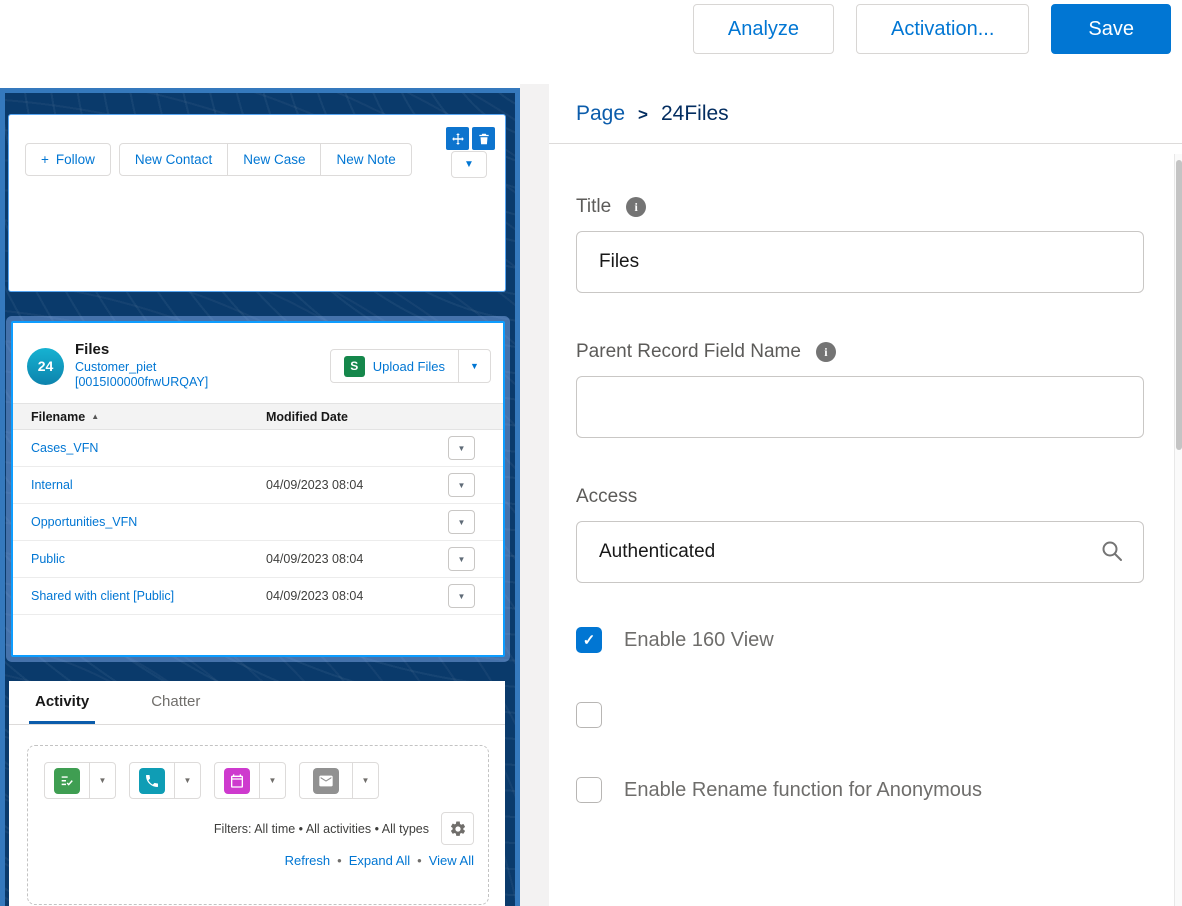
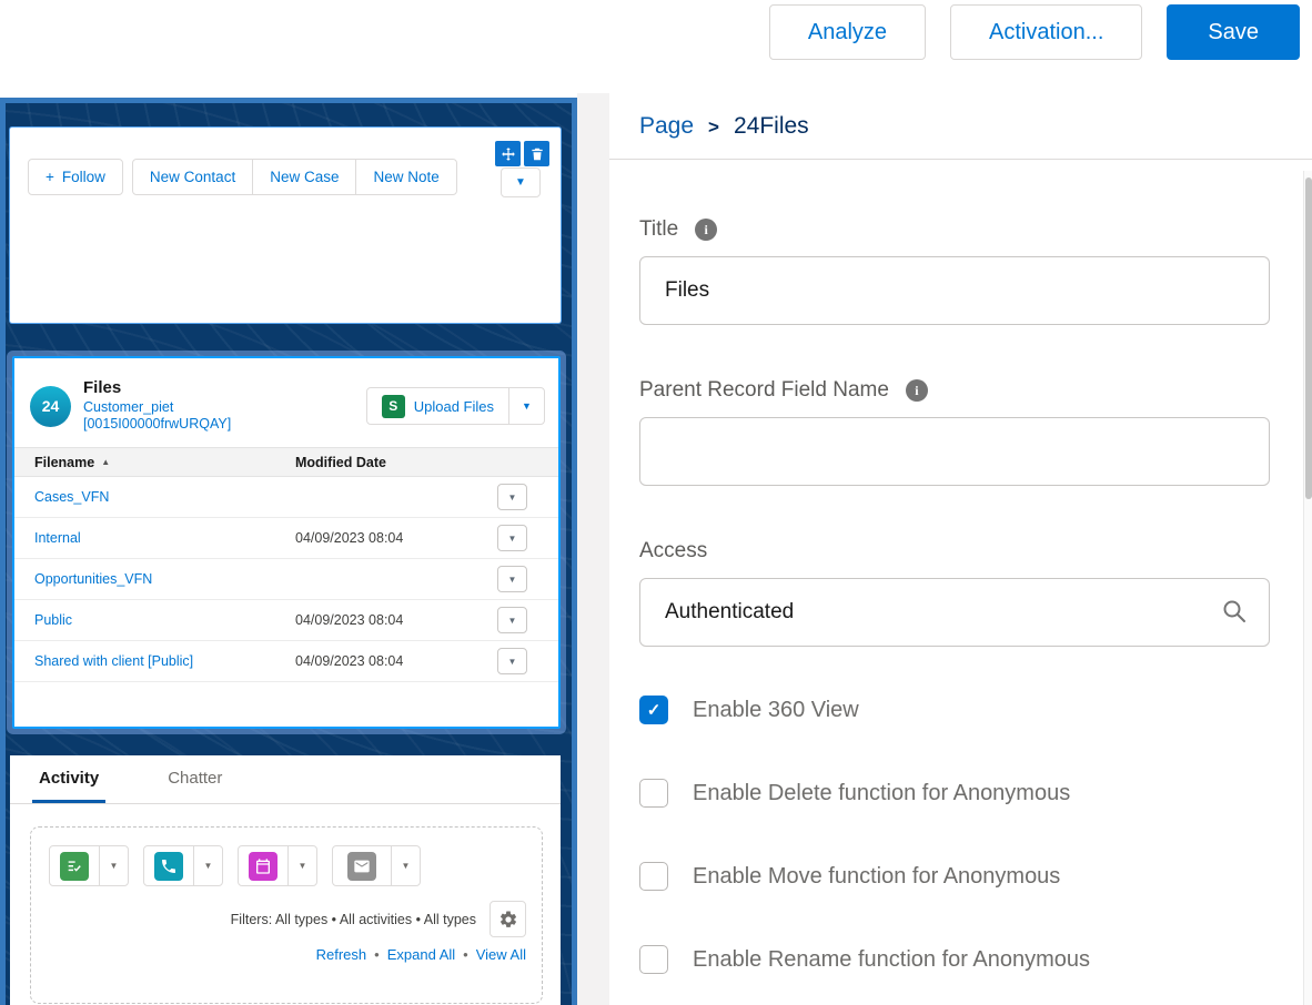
  Analyze
  Activation...
  Save
  +
  Follow
  New Contact
  New Case
  New Note
  ▼
  24
  Files
  Customer_piet
  [0015I00000frwURQAY]
  S
  Upload Files
  ▼
  Filename
  ▲
  Modified Date
  Cases_VFN
  ▼
  Internal
  04/09/2023 08:04
  ▼
  Opportunities_VFN
  ▼
  Public
  04/09/2023 08:04
  ▼
  Shared with client [Public]
  04/09/2023 08:04
  ▼
  Activity
  Chatter
  ▼
  ▼
  ▼
  ▼
- Filters: All time • All activities • All types
+ Filters: All types • All activities • All types
  Refresh
  •
  Expand All
  •
  View All
  Page
  >
  24Files
  Title
  i
  Files
  Parent Record Field Name
  i
  Access
  Authenticated
  ✓
- Enable 160 View
+ Enable 360 View
+ Enable Delete function for Anonymous
+ Enable Move function for Anonymous
  Enable Rename function for Anonymous
